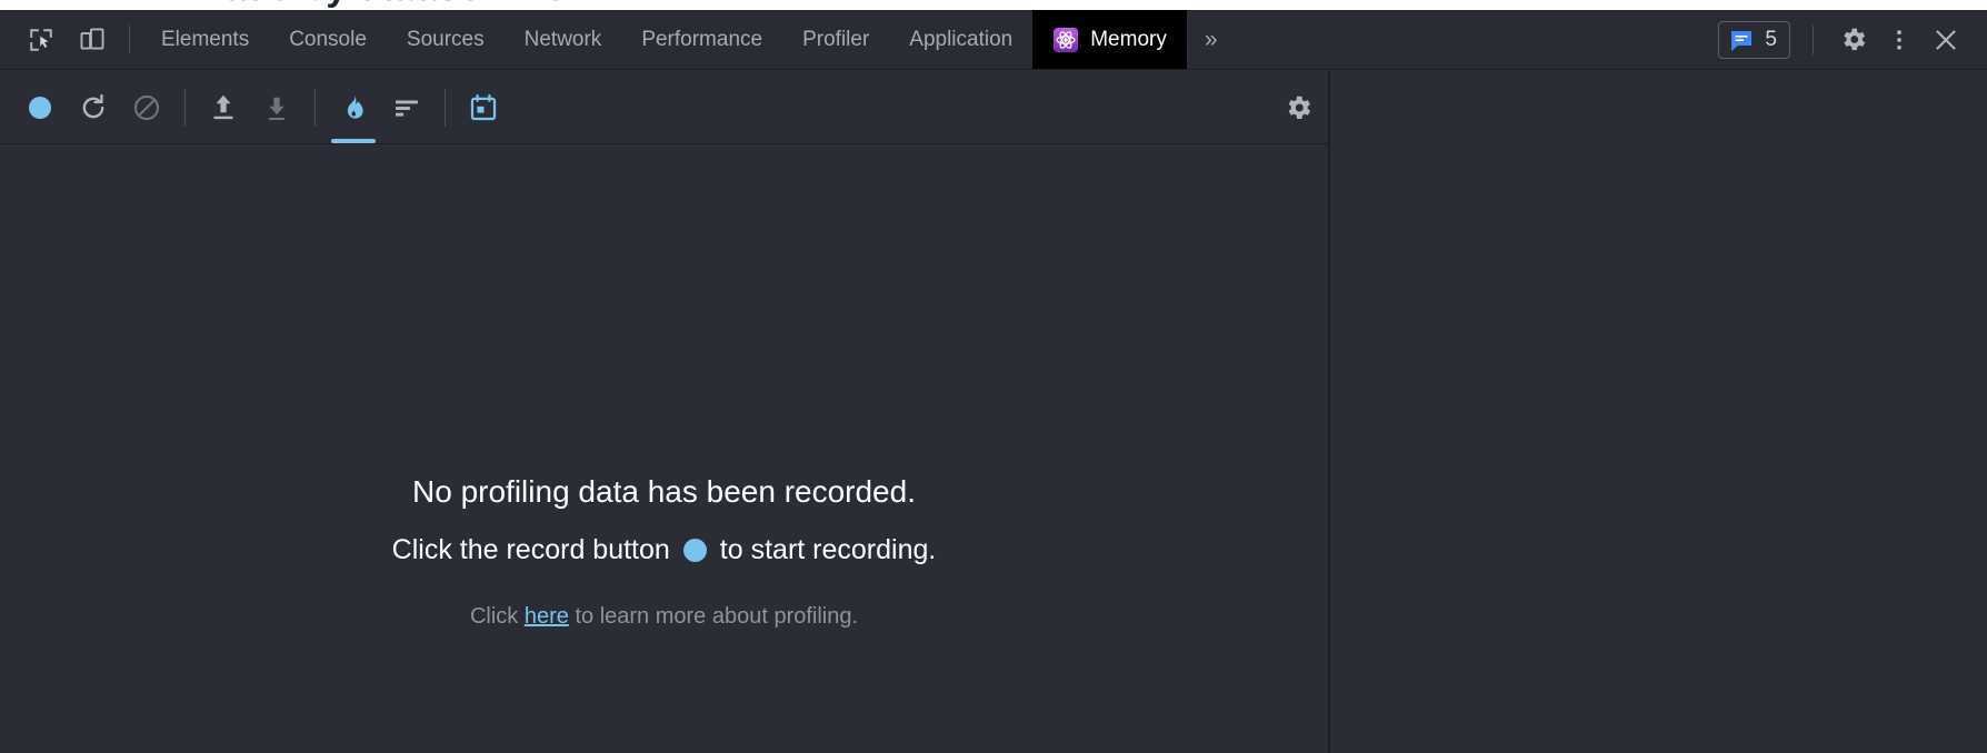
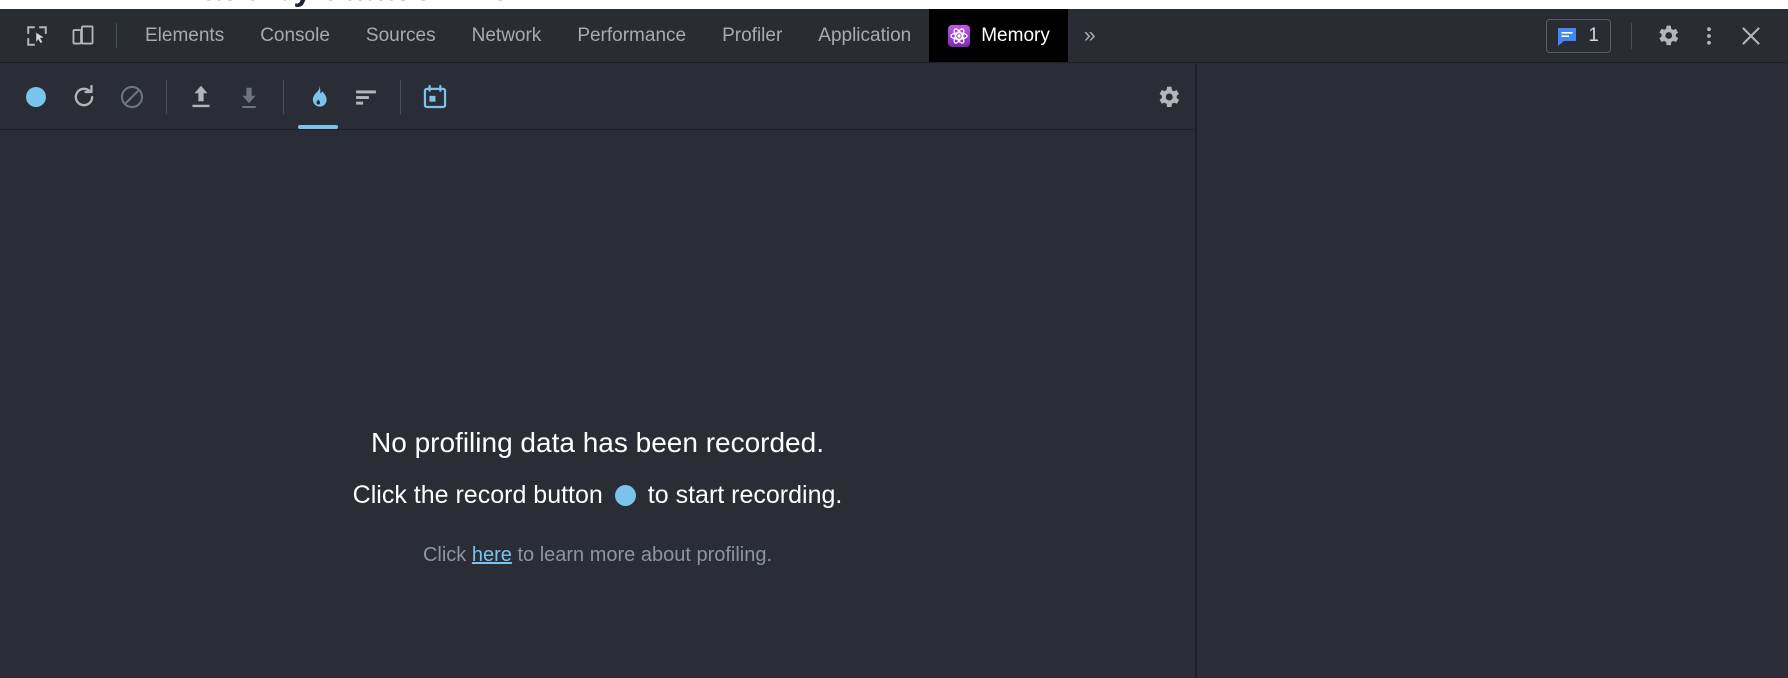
  Elements
  Console
  Sources
  Network
  Performance
  Profiler
  Application
  Memory
  »
- 5
+ 1
  No profiling data has been recorded.
  Click the record button
  to start recording.
  Click here to learn more about profiling.
